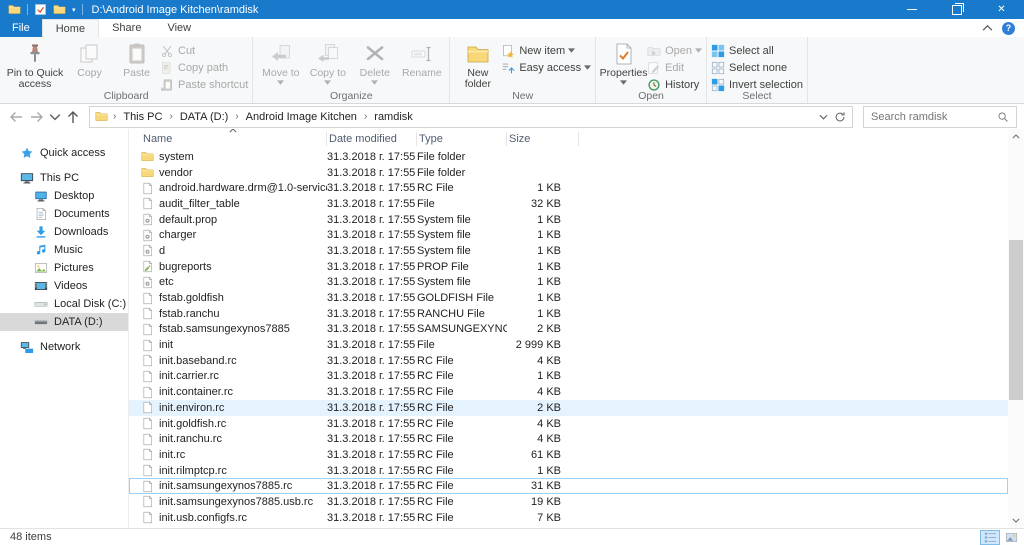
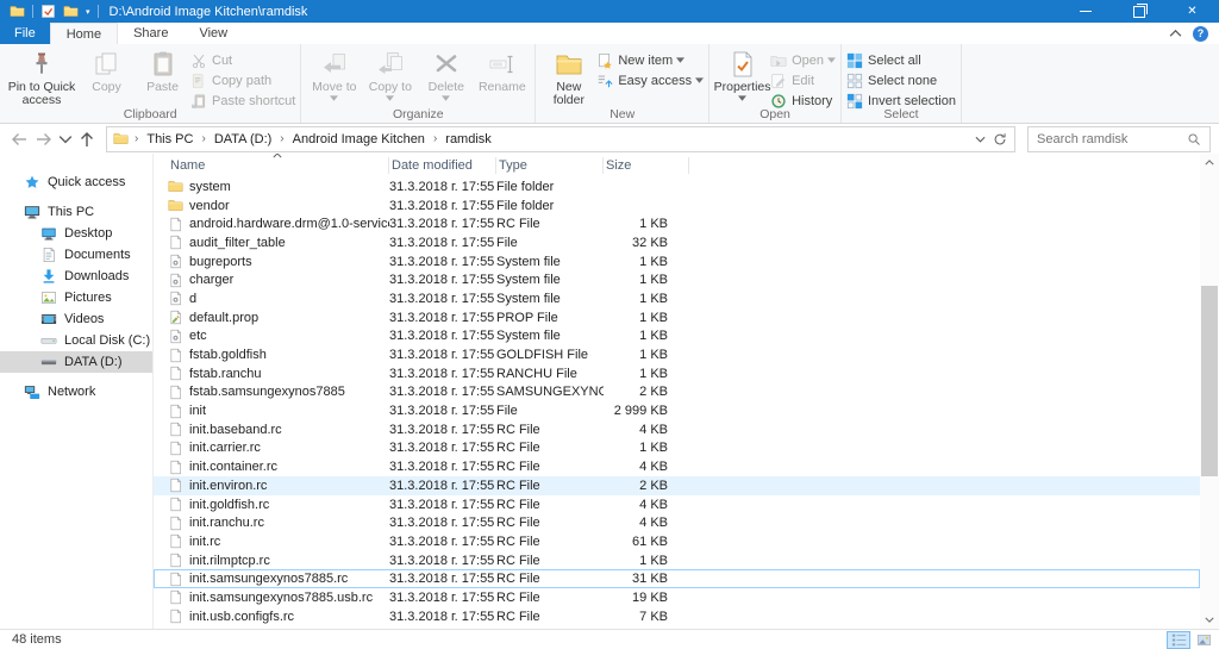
  D:\Android Image Kitchen\ramdisk
  ✕
  File
  Home
  Share
  View
  ?
  Pin to Quick access
  Copy
  Paste
  Cut
  Copy path
  Paste shortcut
  Clipboard
  Move to
  Copy to
  Delete
  Rename
  Organize
  New folder
  New item
  Easy access
  New
  Properties
  Open
  Edit
  History
  Open
  Select all
  Select none
  Invert selection
  Select
  ›
  This PC
  ›
  DATA (D:)
  ›
  Android Image Kitchen
  ›
  ramdisk
  Search ramdisk
  Quick access
  This PC
  Desktop
  Documents
  Downloads
- Music
  Pictures
  Videos
  Local Disk (C:)
  DATA (D:)
  Network
  Name
  Date modified
  Type
  Size
  system
  31.3.2018 г. 17:55
  File folder
  vendor
  31.3.2018 г. 17:55
  File folder
  android.hardware.drm@1.0-servic
  31.3.2018 г. 17:55
  RC File
  1 KB
  audit_filter_table
  31.3.2018 г. 17:55
  File
  32 KB
- default.prop
+ bugreports
  31.3.2018 г. 17:55
  System file
  1 KB
  charger
  31.3.2018 г. 17:55
  System file
  1 KB
  d
  31.3.2018 г. 17:55
  System file
  1 KB
- bugreports
+ default.prop
  31.3.2018 г. 17:55
  PROP File
  1 KB
  etc
  31.3.2018 г. 17:55
  System file
  1 KB
  fstab.goldfish
  31.3.2018 г. 17:55
  GOLDFISH File
  1 KB
  fstab.ranchu
  31.3.2018 г. 17:55
  RANCHU File
  1 KB
  fstab.samsungexynos7885
  31.3.2018 г. 17:55
  SAMSUNGEXYNO
  2 KB
  init
  31.3.2018 г. 17:55
  File
  2 999 KB
  init.baseband.rc
  31.3.2018 г. 17:55
  RC File
  4 KB
  init.carrier.rc
  31.3.2018 г. 17:55
  RC File
  1 KB
  init.container.rc
  31.3.2018 г. 17:55
  RC File
  4 KB
  init.environ.rc
  31.3.2018 г. 17:55
  RC File
  2 KB
  init.goldfish.rc
  31.3.2018 г. 17:55
  RC File
  4 KB
  init.ranchu.rc
  31.3.2018 г. 17:55
  RC File
  4 KB
  init.rc
  31.3.2018 г. 17:55
  RC File
  61 KB
  init.rilmptcp.rc
  31.3.2018 г. 17:55
  RC File
  1 KB
  init.samsungexynos7885.rc
  31.3.2018 г. 17:55
  RC File
  31 KB
  init.samsungexynos7885.usb.rc
  31.3.2018 г. 17:55
  RC File
  19 KB
  init.usb.configfs.rc
  31.3.2018 г. 17:55
  RC File
  7 KB
  48 items
